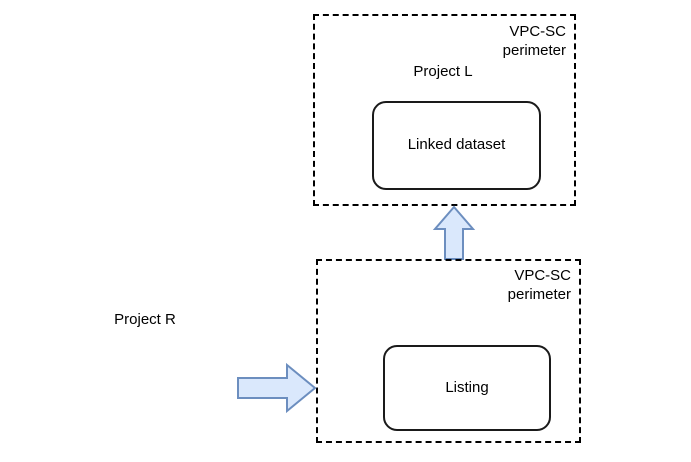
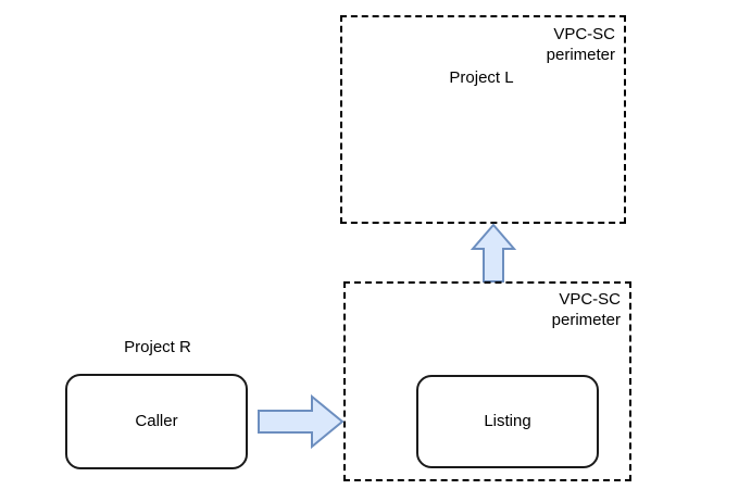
  VPC-SC
  perimeter
  Project L
- Linked dataset
  VPC-SC
  perimeter
  Listing
  Project R
+ Caller
